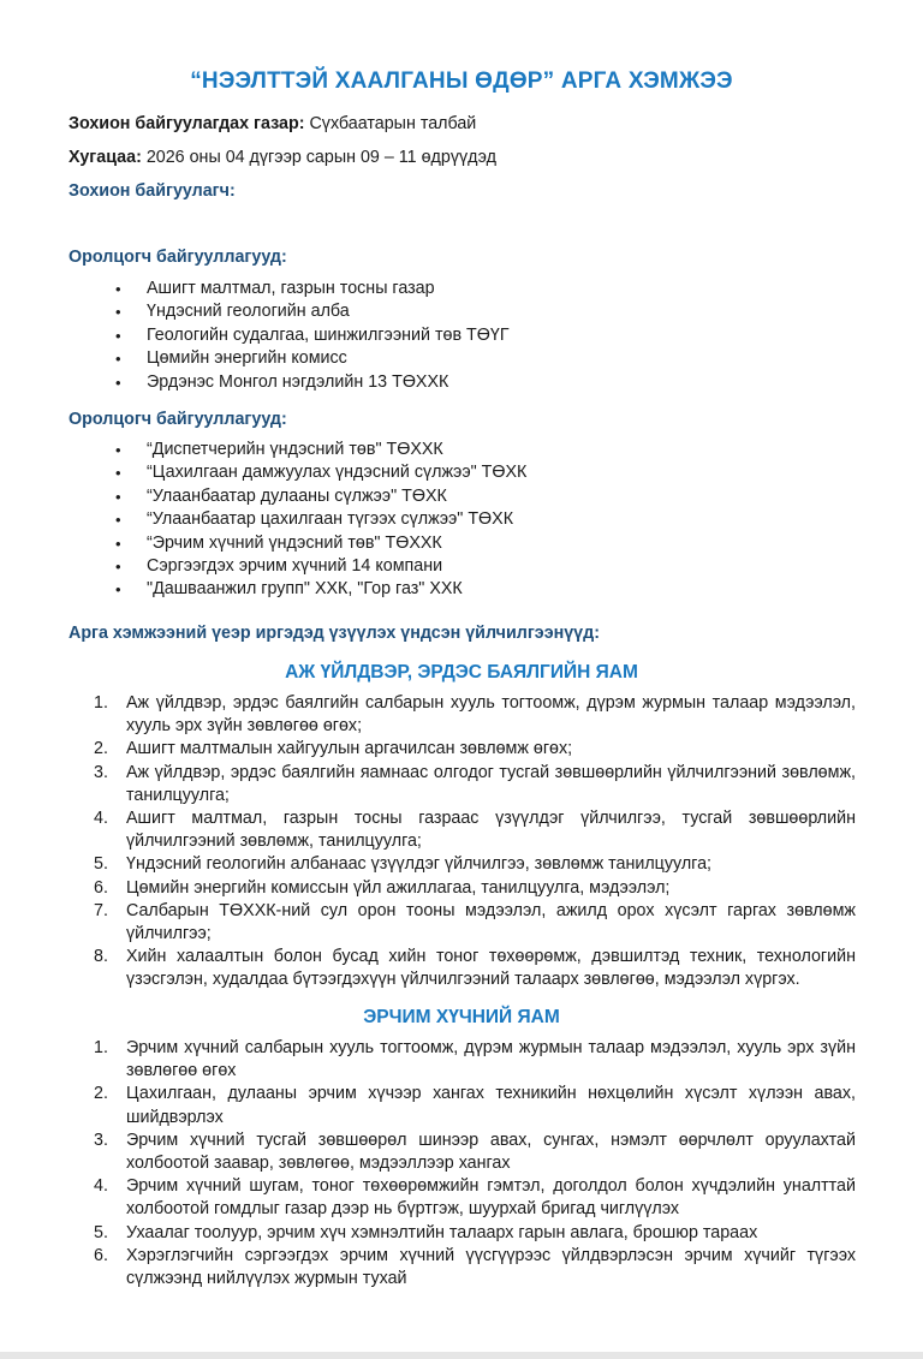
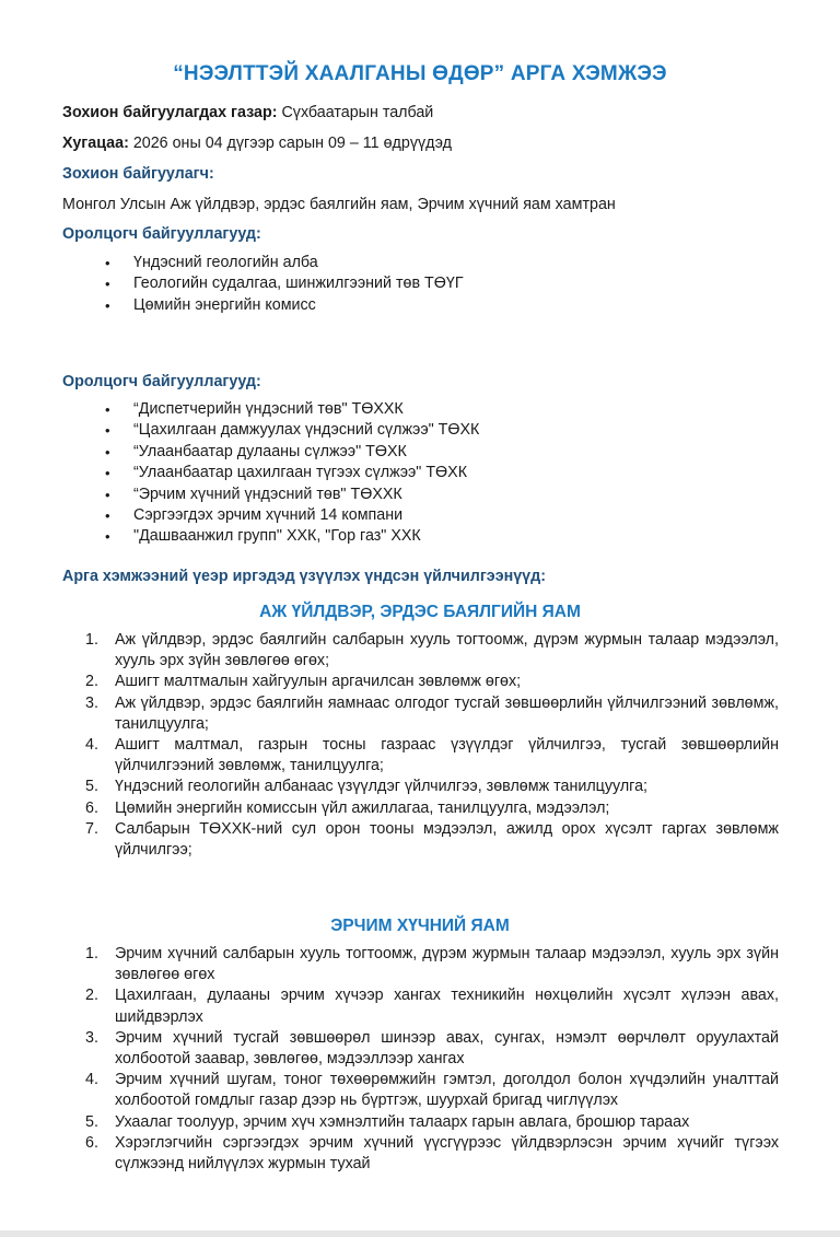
  “НЭЭЛТТЭЙ ХААЛГАНЫ ӨДӨР” АРГА ХЭМЖЭЭ
  Зохион байгуулагдах газар: Сүхбаатарын талбай
  Хугацаа: 2026 оны 04 дүгээр сарын 09 – 11 өдрүүдэд
  Зохион байгуулагч:
+ Монгол Улсын Аж үйлдвэр, эрдэс баялгийн яам, Эрчим хүчний яам хамтран
  Оролцогч байгууллагууд:
- Ашигт малтмал, газрын тосны газар
  Үндэсний геологийн алба
  Геологийн судалгаа, шинжилгээний төв ТӨҮГ
  Цөмийн энергийн комисс
- Эрдэнэс Монгол нэгдэлийн 13 ТӨХХК
  Оролцогч байгууллагууд:
  “Диспетчерийн үндэсний төв" ТӨХХК
  “Цахилгаан дамжуулах үндэсний сүлжээ" ТӨХК
  “Улаанбаатар дулааны сүлжээ" ТӨХК
  “Улаанбаатар цахилгаан түгээх сүлжээ" ТӨХК
  “Эрчим хүчний үндэсний төв" ТӨХХК
  Сэргээгдэх эрчим хүчний 14 компани
  "Дашваанжил групп" ХХК, "Гор газ" ХХК
  Арга хэмжээний үеэр иргэдэд үзүүлэх үндсэн үйлчилгээнүүд:
  АЖ ҮЙЛДВЭР, ЭРДЭС БАЯЛГИЙН ЯАМ
  1.
  Аж үйлдвэр, эрдэс баялгийн салбарын хууль тогтоомж, дүрэм журмын талаар мэдээлэл, хууль эрх зүйн зөвлөгөө өгөх;
  2.
  Ашигт малтмалын хайгуулын аргачилсан зөвлөмж өгөх;
  3.
  Аж үйлдвэр, эрдэс баялгийн яамнаас олгодог тусгай зөвшөөрлийн үйлчилгээний зөвлөмж, танилцуулга;
  4.
  Ашигт малтмал, газрын тосны газраас үзүүлдэг үйлчилгээ, тусгай зөвшөөрлийн үйлчилгээний зөвлөмж, танилцуулга;
  5.
  Үндэсний геологийн албанаас үзүүлдэг үйлчилгээ, зөвлөмж танилцуулга;
  6.
  Цөмийн энергийн комиссын үйл ажиллагаа, танилцуулга, мэдээлэл;
  7.
  Салбарын ТӨХХК-ний сул орон тооны мэдээлэл, ажилд орох хүсэлт гаргах зөвлөмж үйлчилгээ;
- 8.
- Хийн халаалтын болон бусад хийн тоног төхөөрөмж, дэвшилтэд техник, технологийн үзэсгэлэн, худалдаа бүтээгдэхүүн үйлчилгээний талаарх зөвлөгөө, мэдээлэл хүргэх.
  ЭРЧИМ ХҮЧНИЙ ЯАМ
  1.
  Эрчим хүчний салбарын хууль тогтоомж, дүрэм журмын талаар мэдээлэл, хууль эрх зүйн зөвлөгөө өгөх
  2.
  Цахилгаан, дулааны эрчим хүчээр хангах техникийн нөхцөлийн хүсэлт хүлээн авах, шийдвэрлэх
  3.
  Эрчим хүчний тусгай зөвшөөрөл шинээр авах, сунгах, нэмэлт өөрчлөлт оруулахтай холбоотой заавар, зөвлөгөө, мэдээллээр хангах
  4.
  Эрчим хүчний шугам, тоног төхөөрөмжийн гэмтэл, доголдол болон хүчдэлийн уналттай холбоотой гомдлыг газар дээр нь бүртгэж, шуурхай бригад чиглүүлэх
  5.
  Ухаалаг тоолуур, эрчим хүч хэмнэлтийн талаарх гарын авлага, брошюр тараах
  6.
  Хэрэглэгчийн сэргээгдэх эрчим хүчний үүсгүүрээс үйлдвэрлэсэн эрчим хүчийг түгээх сүлжээнд нийлүүлэх журмын тухай
